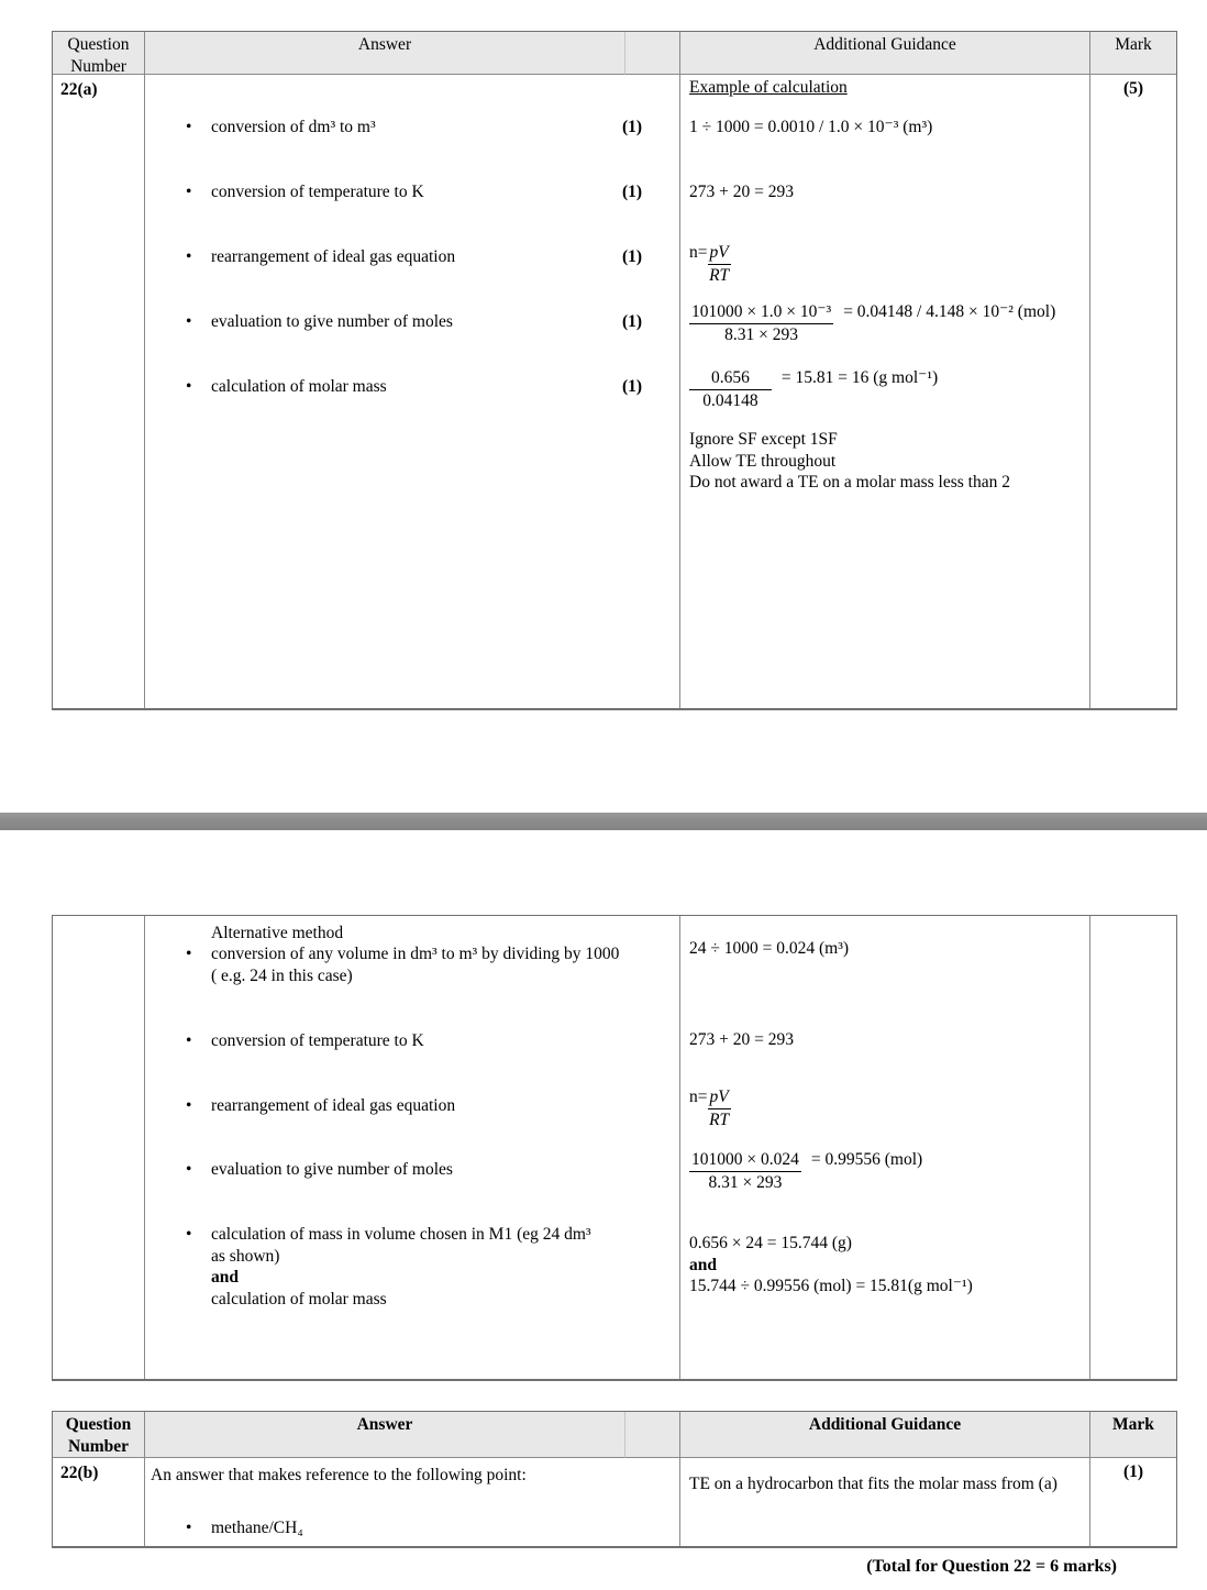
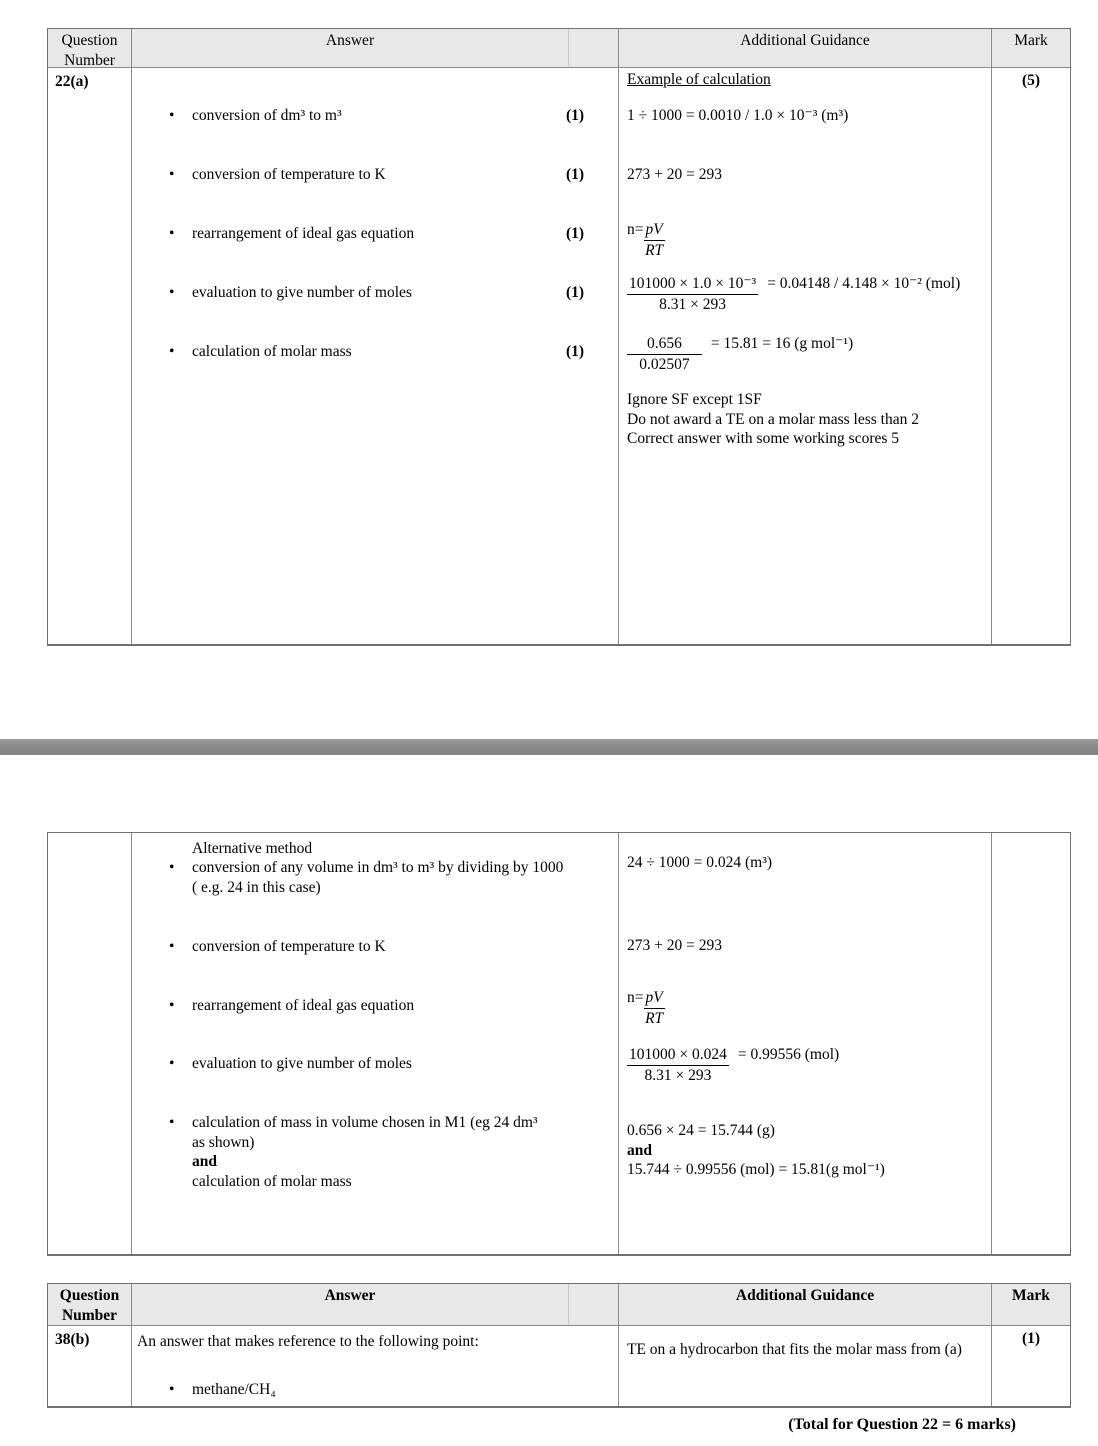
  Question Number
  Answer
  Additional Guidance
  Mark
  22(a)
  •
  conversion of dm³ to m³
  •
  conversion of temperature to K
  •
  rearrangement of ideal gas equation
  •
  evaluation to give number of moles
  •
  calculation of molar mass
  (1)
  (1)
  (1)
  (1)
  (1)
  Example of calculation
  1 ÷ 1000 = 0.0010 / 1.0 × 10⁻³ (m³)
  273 + 20 = 293
  n=
  pV
  RT
  101000 × 1.0 × 10⁻³
  8.31 × 293
  = 0.04148 / 4.148 × 10⁻² (mol)
  0.656
- 0.04148
+ 0.02507
  = 15.81 = 16 (g mol⁻¹)
  Ignore SF except 1SF
- Allow TE throughout
  Do not award a TE on a molar mass less than 2
+ Correct answer with some working scores 5
  (5)
  Alternative method
  •
  conversion of any volume in dm³ to m³ by dividing by 1000 ( e.g. 24 in this case)
  •
  conversion of temperature to K
  •
  rearrangement of ideal gas equation
  •
  evaluation to give number of moles
  •
  calculation of mass in volume chosen in M1 (eg 24 dm³ as shown)
  and
  calculation of molar mass
  24 ÷ 1000 = 0.024 (m³)
  273 + 20 = 293
  n=
  pV
  RT
  101000 × 0.024
  8.31 × 293
  = 0.99556 (mol)
  0.656 × 24 = 15.744 (g)
  and
  15.744 ÷ 0.99556 (mol) = 15.81(g mol⁻¹)
  Question Number
  Answer
  Additional Guidance
  Mark
- 22(b)
+ 38(b)
  An answer that makes reference to the following point:
  •
  methane/CH₄
  TE on a hydrocarbon that fits the molar mass from (a)
  (1)
  (Total for Question 22 = 6 marks)
